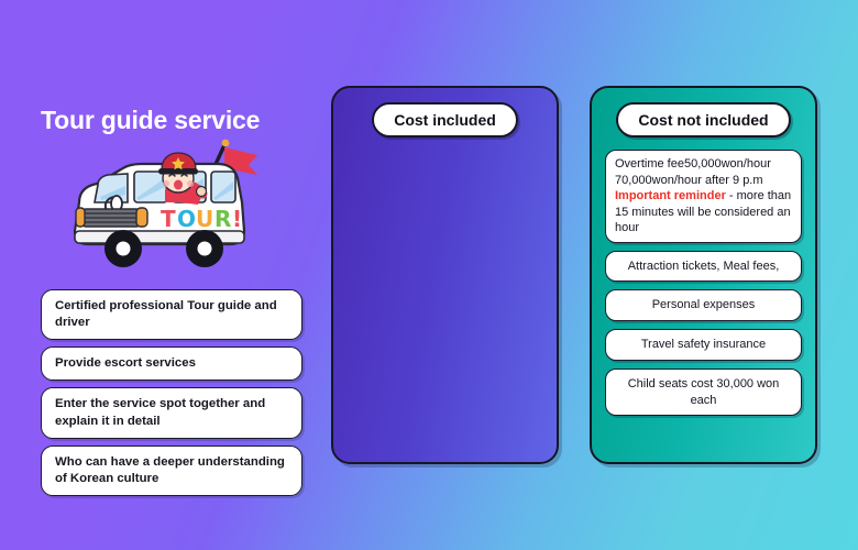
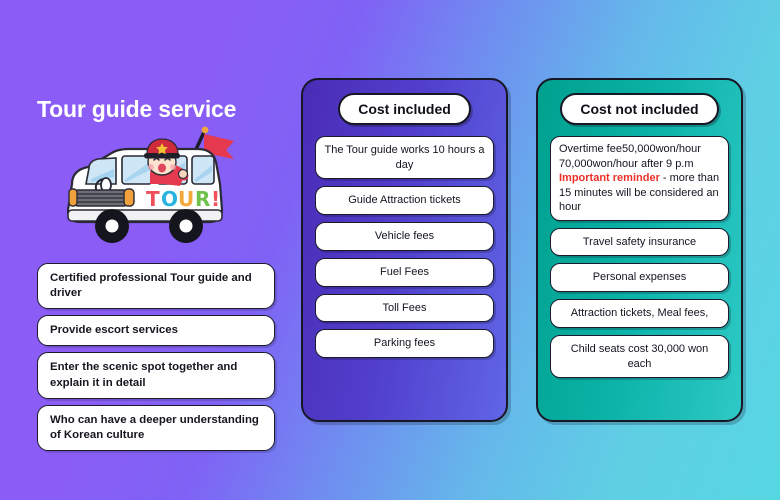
  Tour guide service
  T
  O
  U
  R
  !
  Certified professional Tour guide and driver
  Provide escort services
- Enter the service spot together and explain it in detail
+ Enter the scenic spot together and explain it in detail
  Who can have a deeper understanding of Korean culture
  Cost included
+ The Tour guide works 10 hours a day
+ Guide Attraction tickets
+ Vehicle fees
+ Fuel Fees
+ Toll Fees
+ Parking fees
  Cost not included
  Overtime fee50,000won/hour 70,000won/hour after 9 p.m Important reminder - more than 15 minutes will be considered an hour
- Attraction tickets, Meal fees,
+ Travel safety insurance
  Personal expenses
- Travel safety insurance
+ Attraction tickets, Meal fees,
  Child seats cost 30,000 won each
